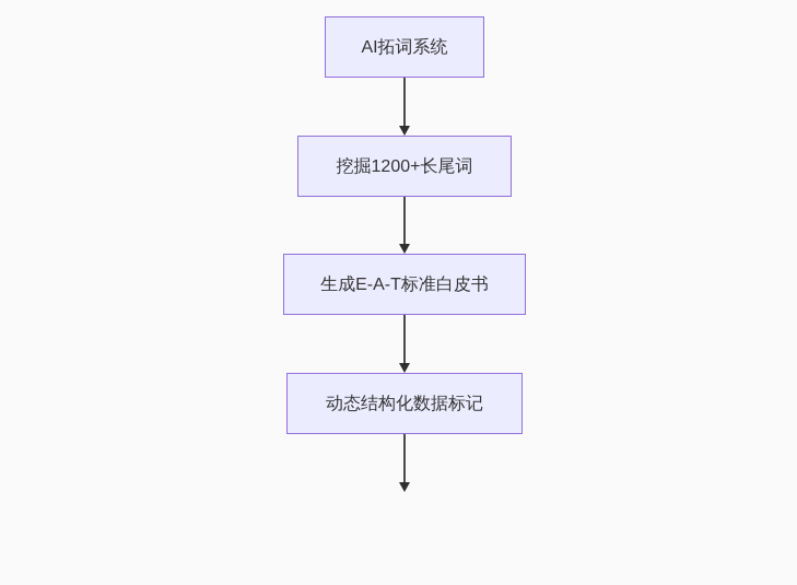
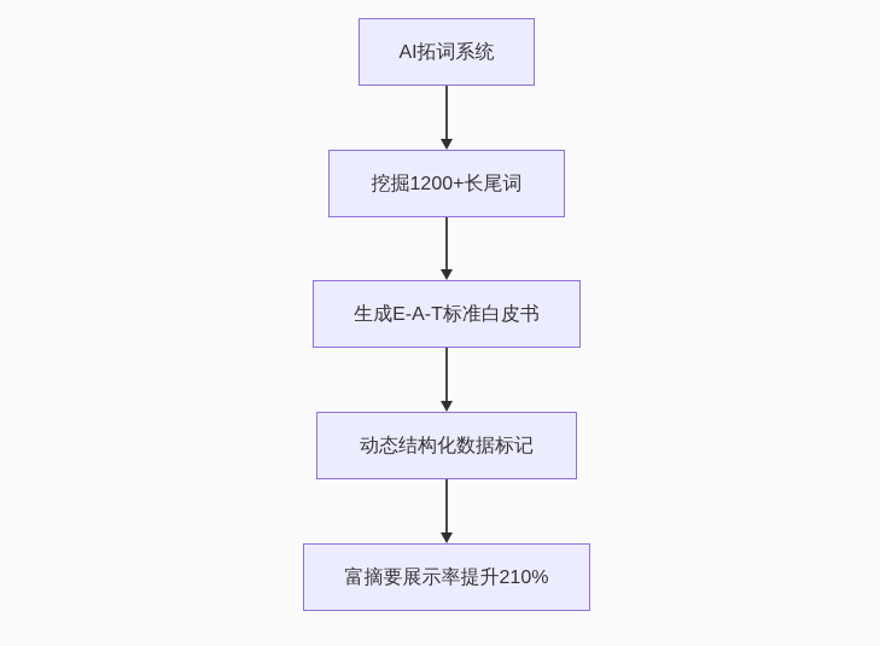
  AI拓词系统
  挖掘1200+长尾词
  生成E-A-T标准白皮书
  动态结构化数据标记
+ 富摘要展示率提升210%
